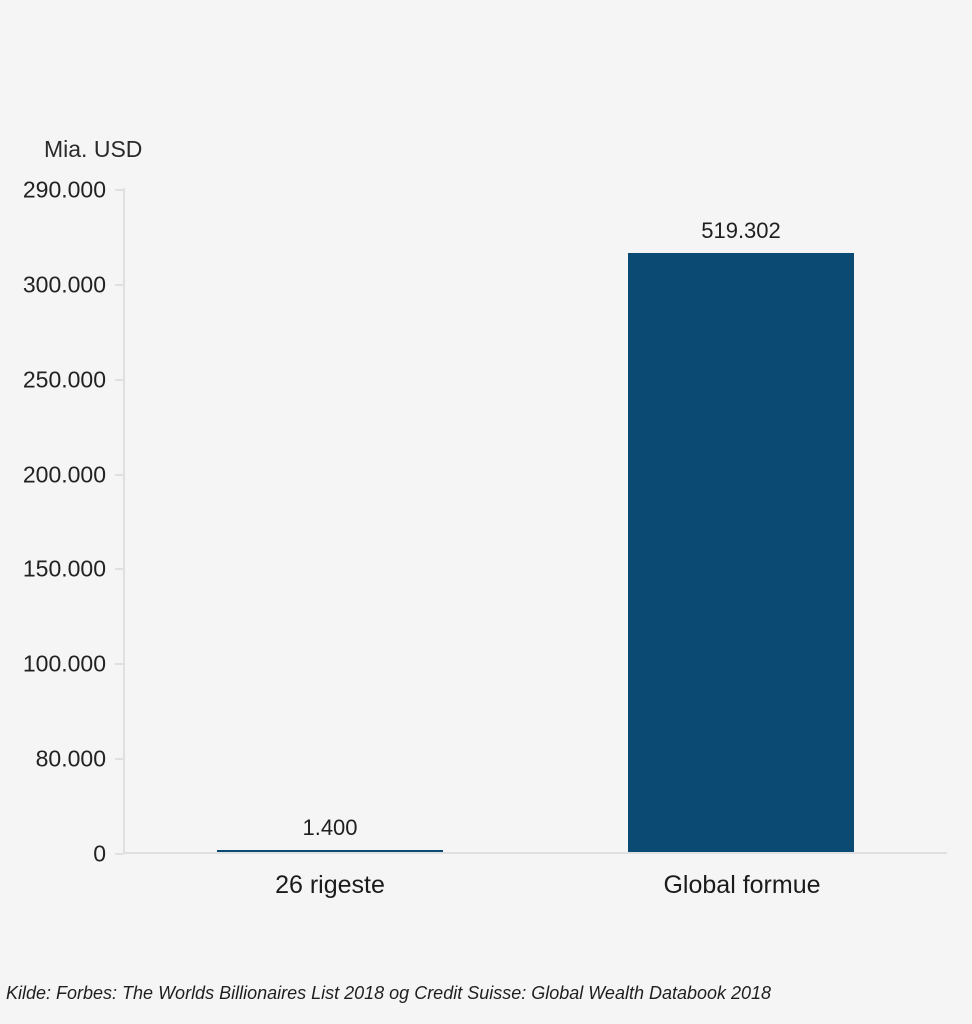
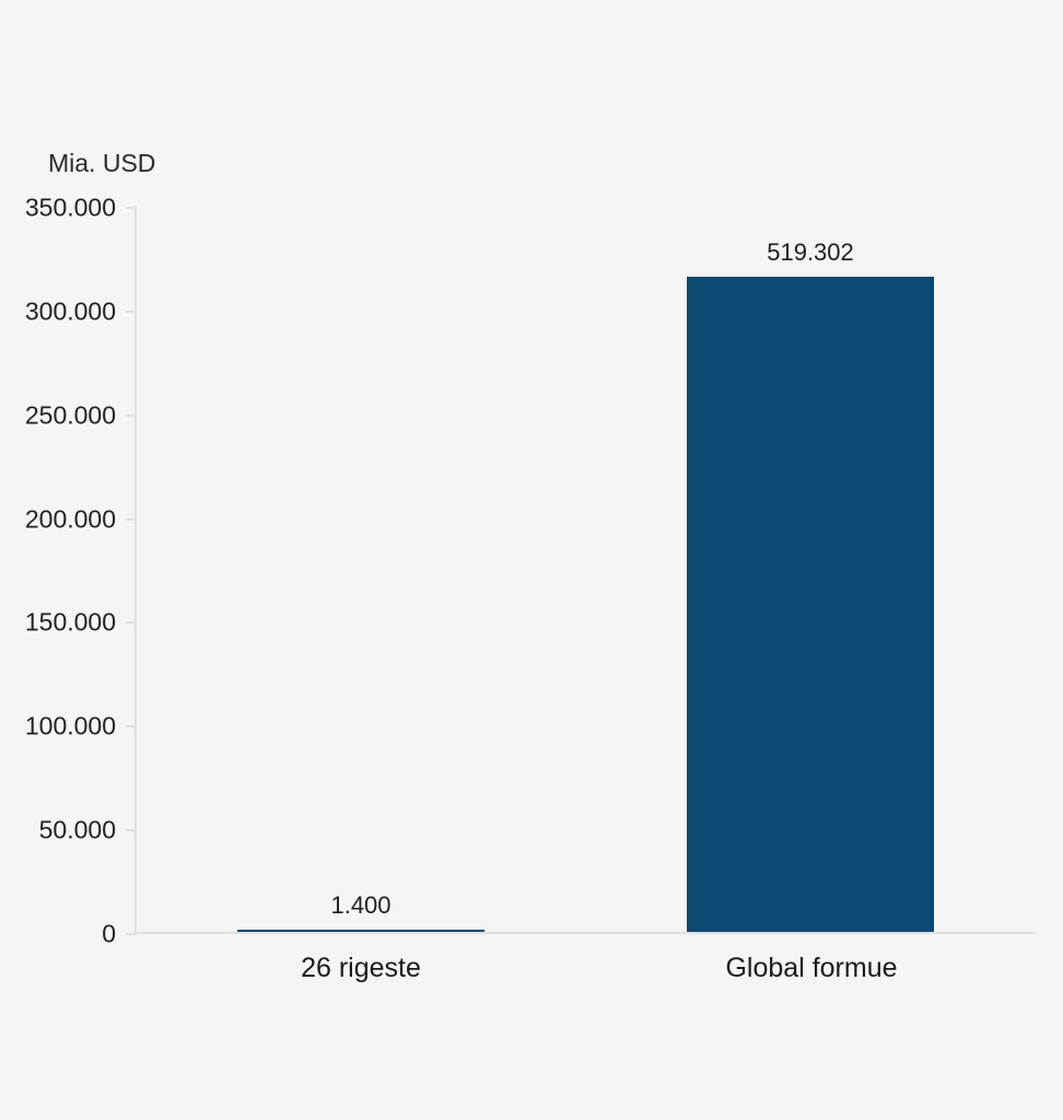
  Mia. USD
  0
- 80.000
+ 50.000
  100.000
  150.000
  200.000
  250.000
  300.000
- 290.000
+ 350.000
  1.400
  519.302
  26 rigeste
  Global formue
- Kilde: Forbes: The Worlds Billionaires List 2018 og Credit Suisse: Global Wealth Databook 2018
